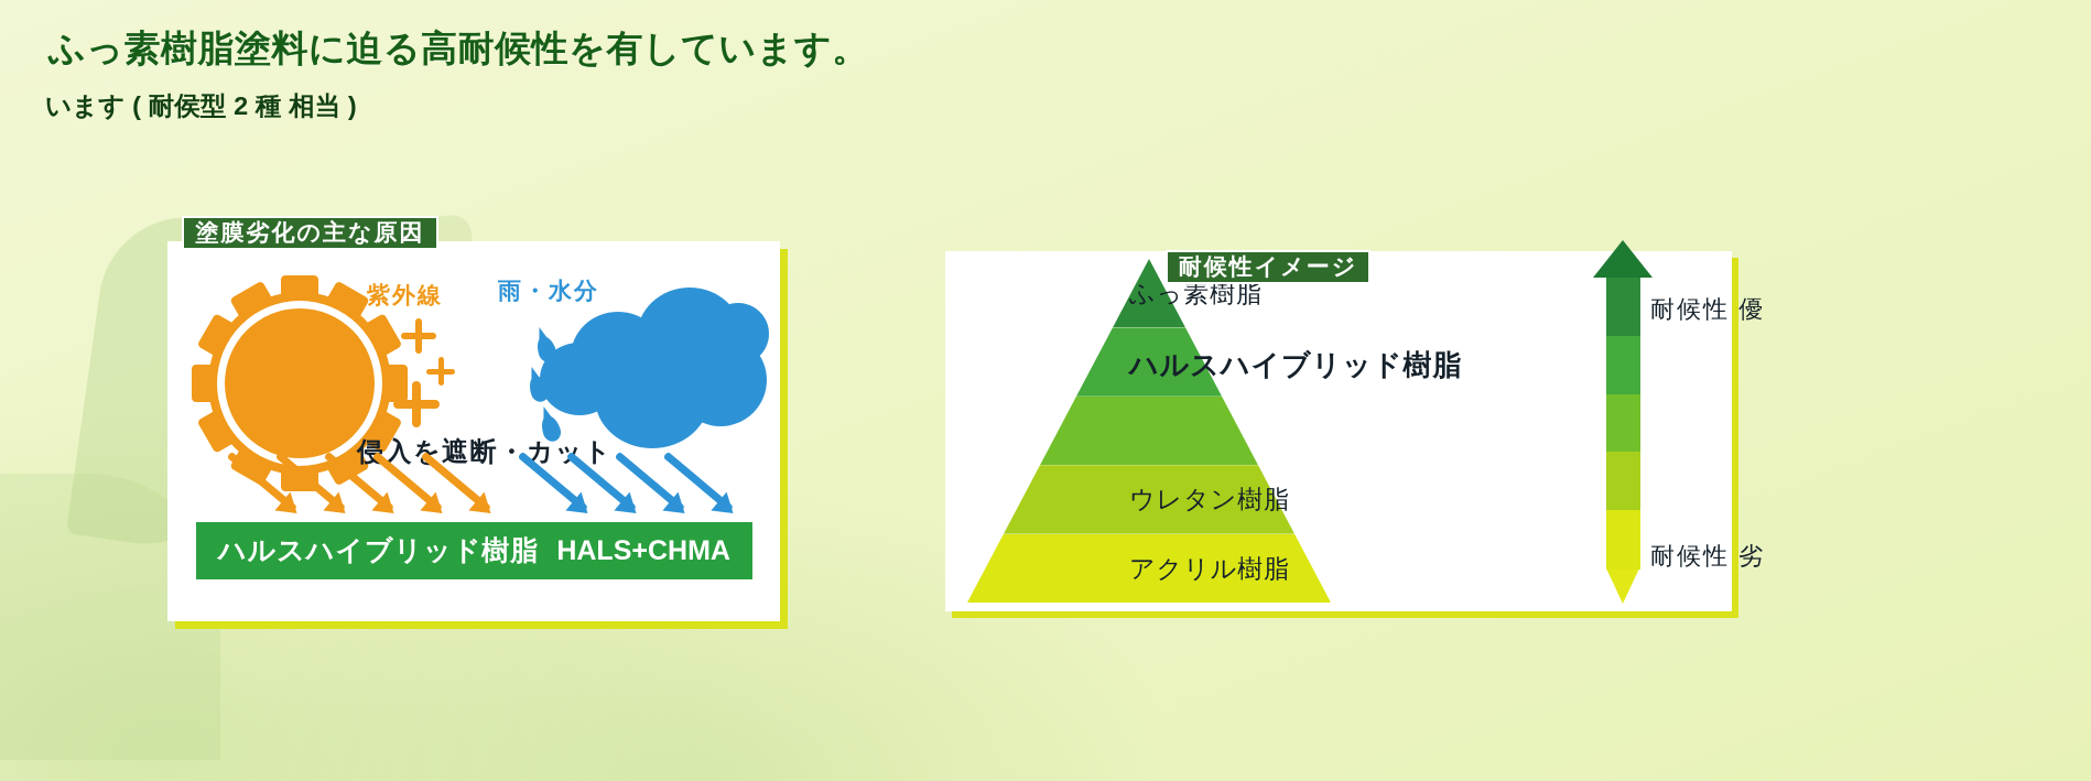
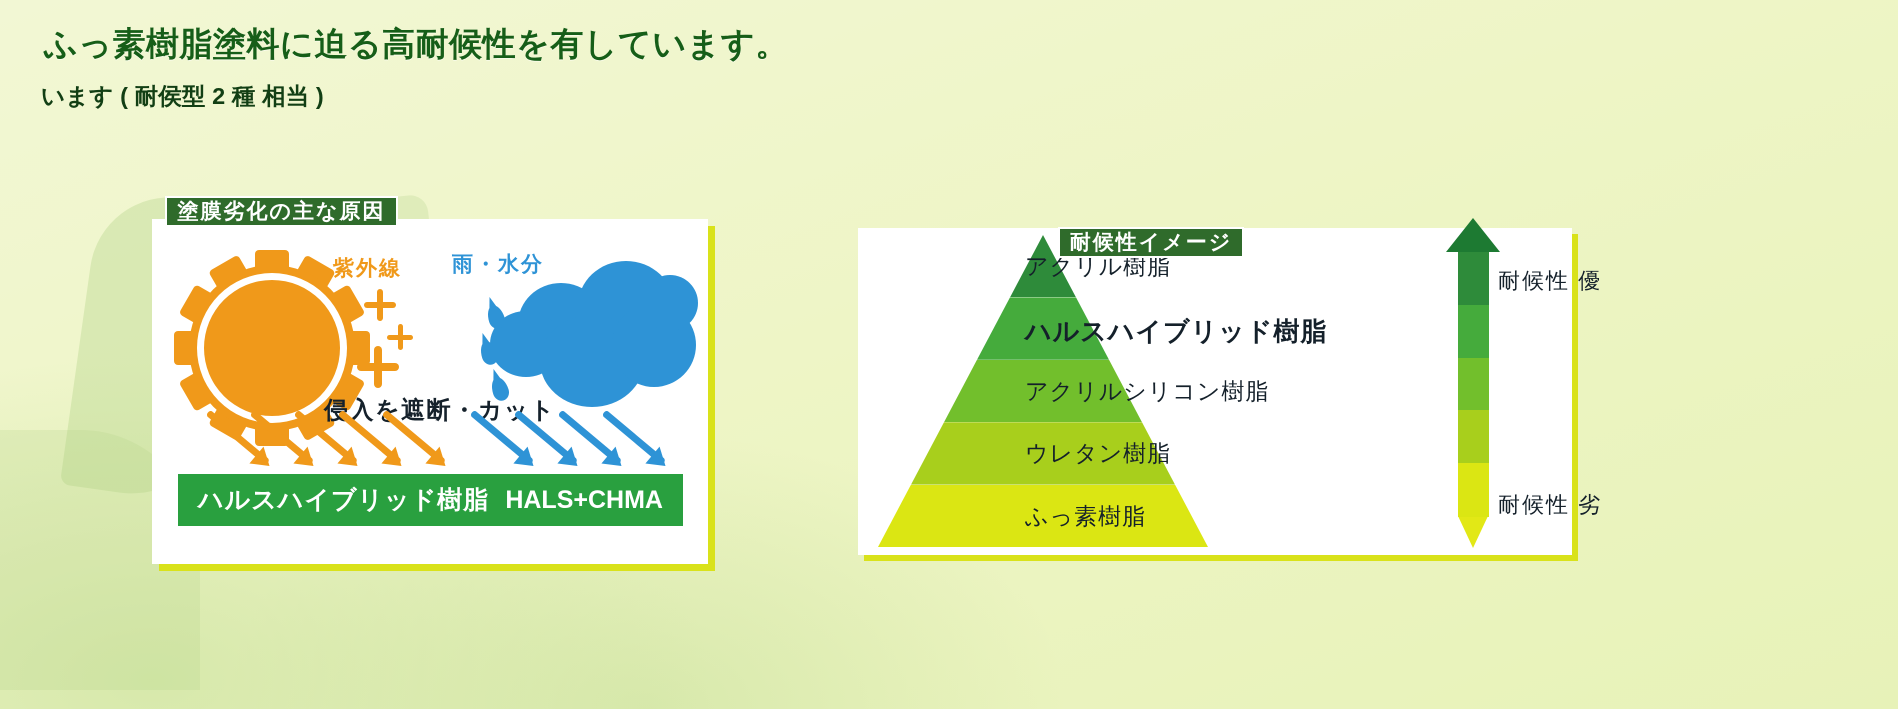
  ふっ素樹脂塗料に迫る高耐候性を有しています。
  います ( 耐侯型 2 種 相当 )
  塗膜劣化の主な原因
  紫外線
  雨・水分
  侵入遮断・カト
  ハルスハイブリッド樹脂
  HALS+CHMA
  耐候性イメージ
  耐候性 優
  耐候性 劣
- ふっ素樹脂
+ アクリル樹脂
  ハルスハイブリッド樹脂
+ アクリルシリコン樹脂
  ウレタン樹脂
- アクリル樹脂
+ ふっ素樹脂
